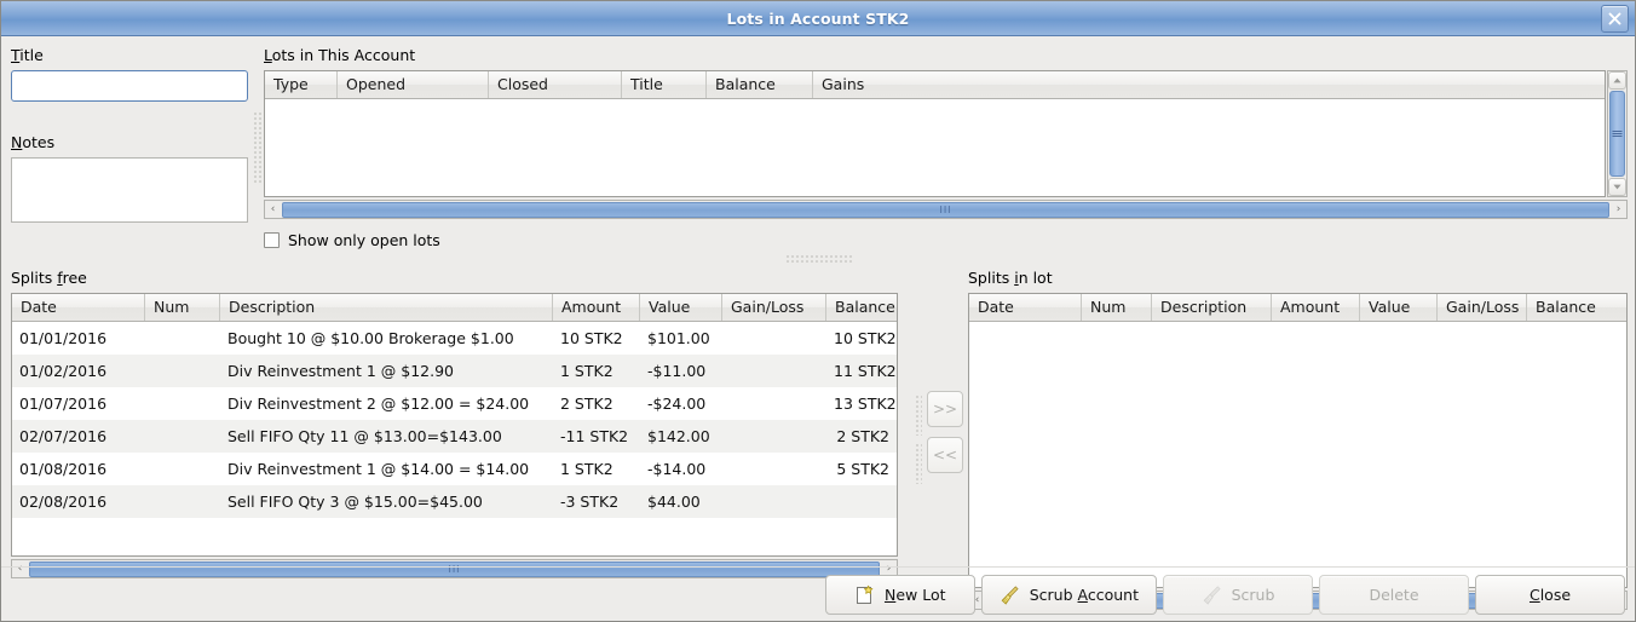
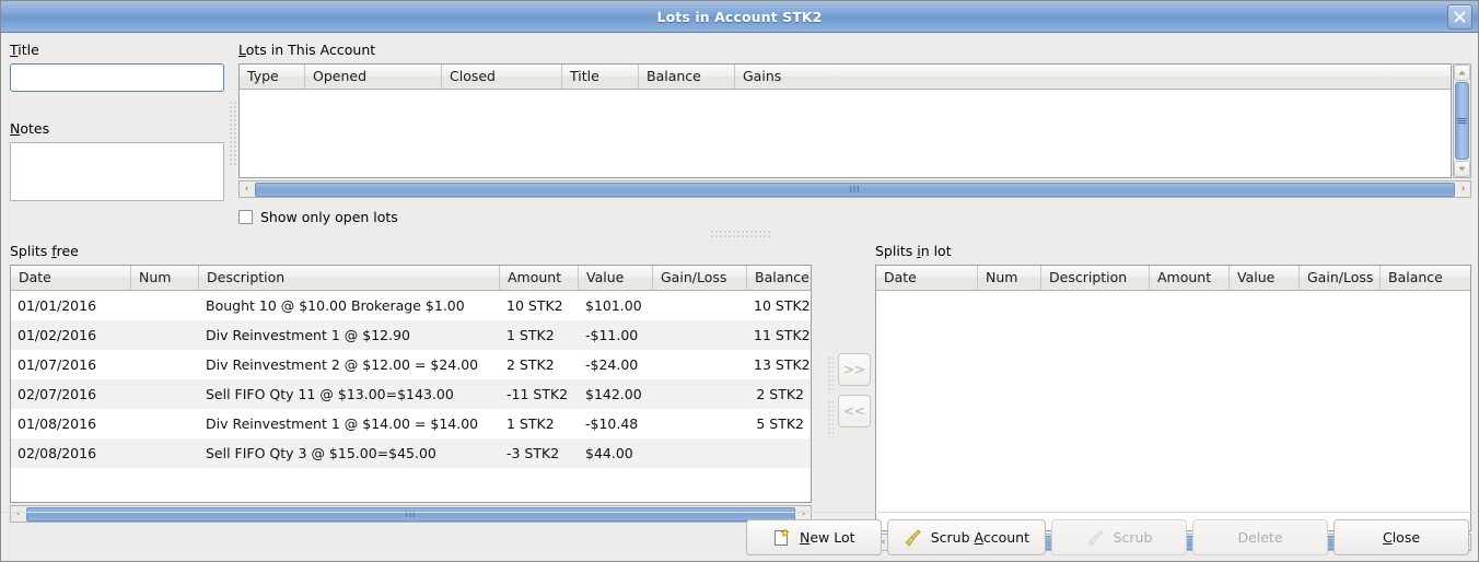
  Lots in Account STK2
  Title
  Notes
  Lots in This Account
  Type
  Opened
  Closed
  Title
  Balance
  Gains
  ‹
  III
  ›
  Show only open lots
  Splits free
  Date
  Num
  Description
  Amount
  Value
  Gain/Loss
  Balance
  01/01/2016
  Bought 10 @ $10.00 Brokerage $1.00
  10 STK2
  $101.00
  10 STK2
  01/02/2016
  Div Reinvestment 1 @ $12.90
  1 STK2
  -$11.00
  11 STK2
  01/07/2016
  Div Reinvestment 2 @ $12.00 = $24.00
  2 STK2
  -$24.00
  13 STK2
  02/07/2016
  Sell FIFO Qty 11 @ $13.00=$143.00
  -11 STK2
  $142.00
  2 STK2
  01/08/2016
  Div Reinvestment 1 @ $14.00 = $14.00
  1 STK2
- -$14.00
+ -$10.48
  5 STK2
  02/08/2016
  Sell FIFO Qty 3 @ $15.00=$45.00
  -3 STK2
  $44.00
  ‹
  III
  ›
  >>
  <<
  Splits in lot
  Date
  Num
  Description
  Amount
  Value
  Gain/Loss
  Balance
  ‹
  New Lot
  Scrub Account
  Scrub
  Delete
  Close
